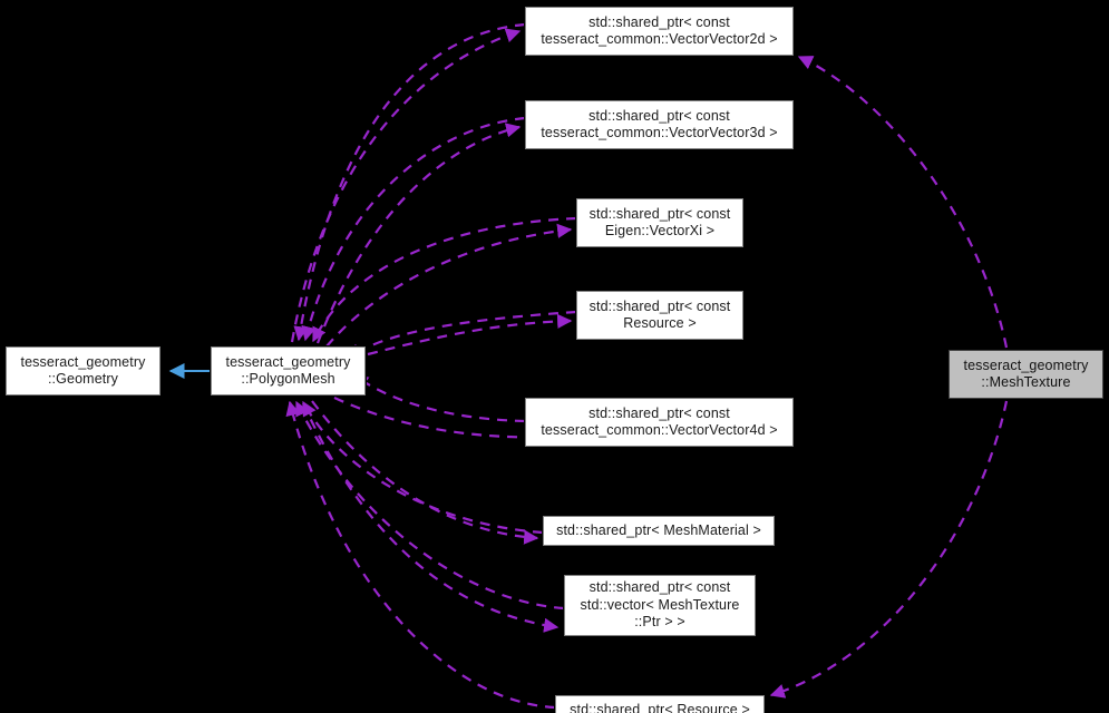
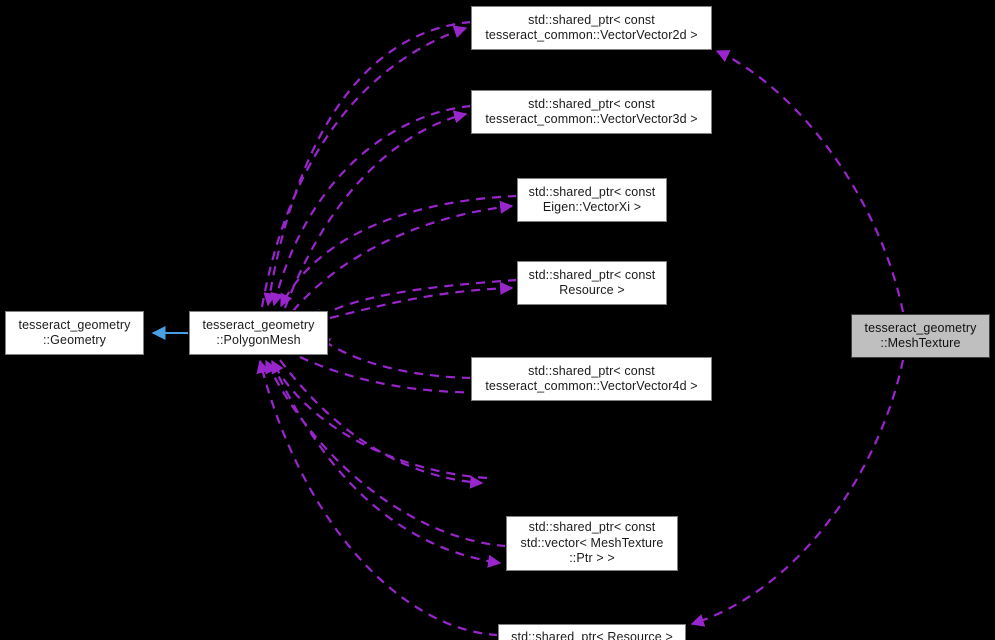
  tesseract_geometry
  ::Geometry
  tesseract_geometry
  ::PolygonMesh
  std::shared_ptr< const
  tesseract_common::VectorVector2d >
  std::shared_ptr< const
  tesseract_common::VectorVector3d >
  std::shared_ptr< const
  Eigen::VectorXi >
  std::shared_ptr< const
  Resource >
  std::shared_ptr< const
  tesseract_common::VectorVector4d >
- std::shared_ptr< MeshMaterial >
  std::shared_ptr< const
  std::vector< MeshTexture
  ::Ptr > >
  std::shared_ptr< Resource >
  tesseract_geometry
  ::MeshTexture
